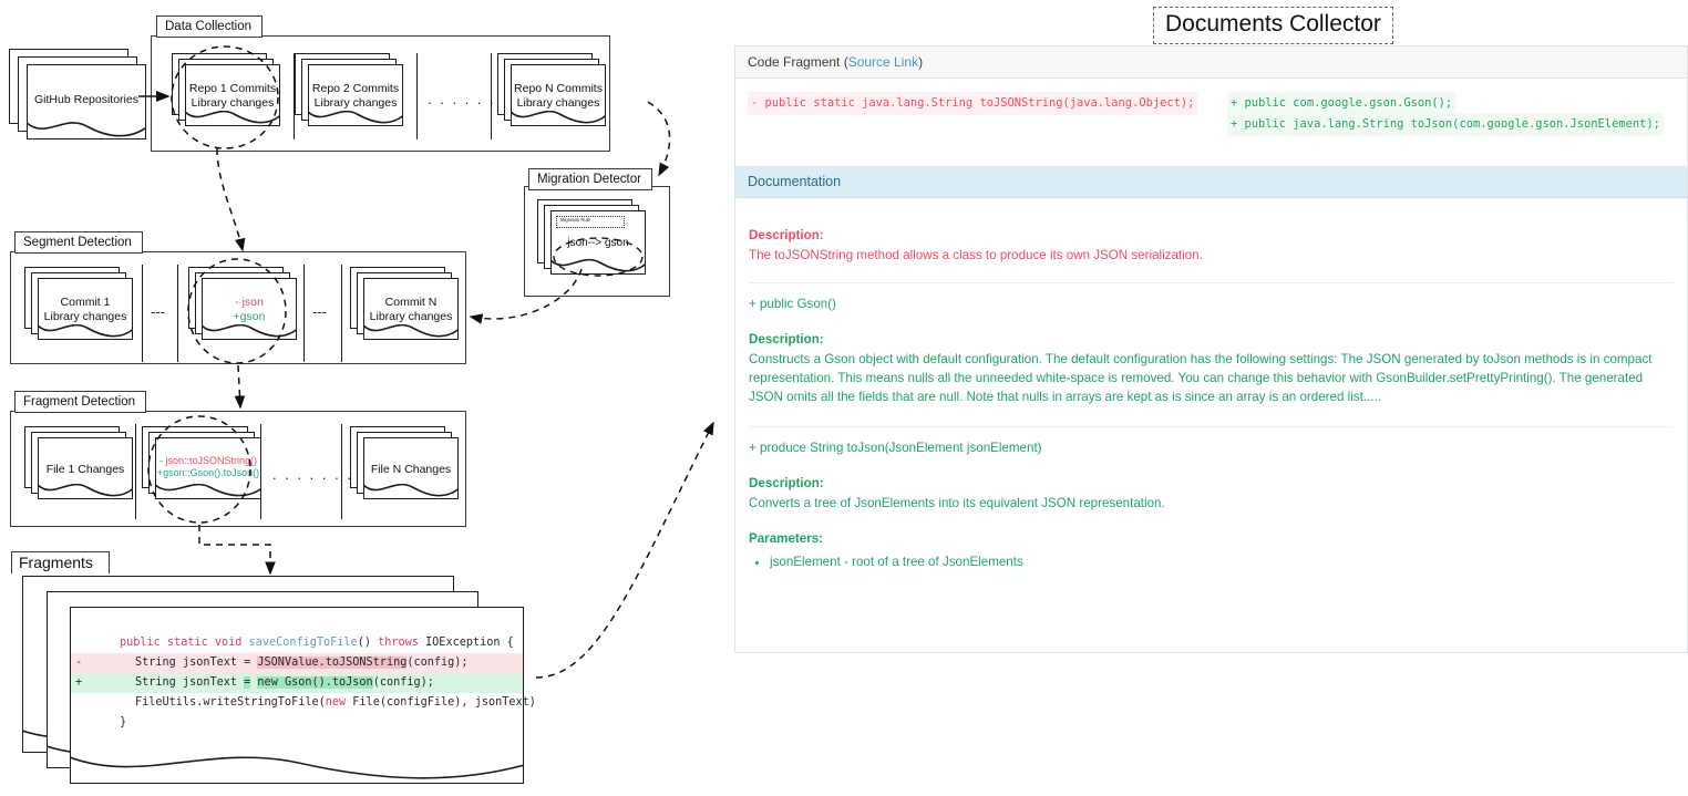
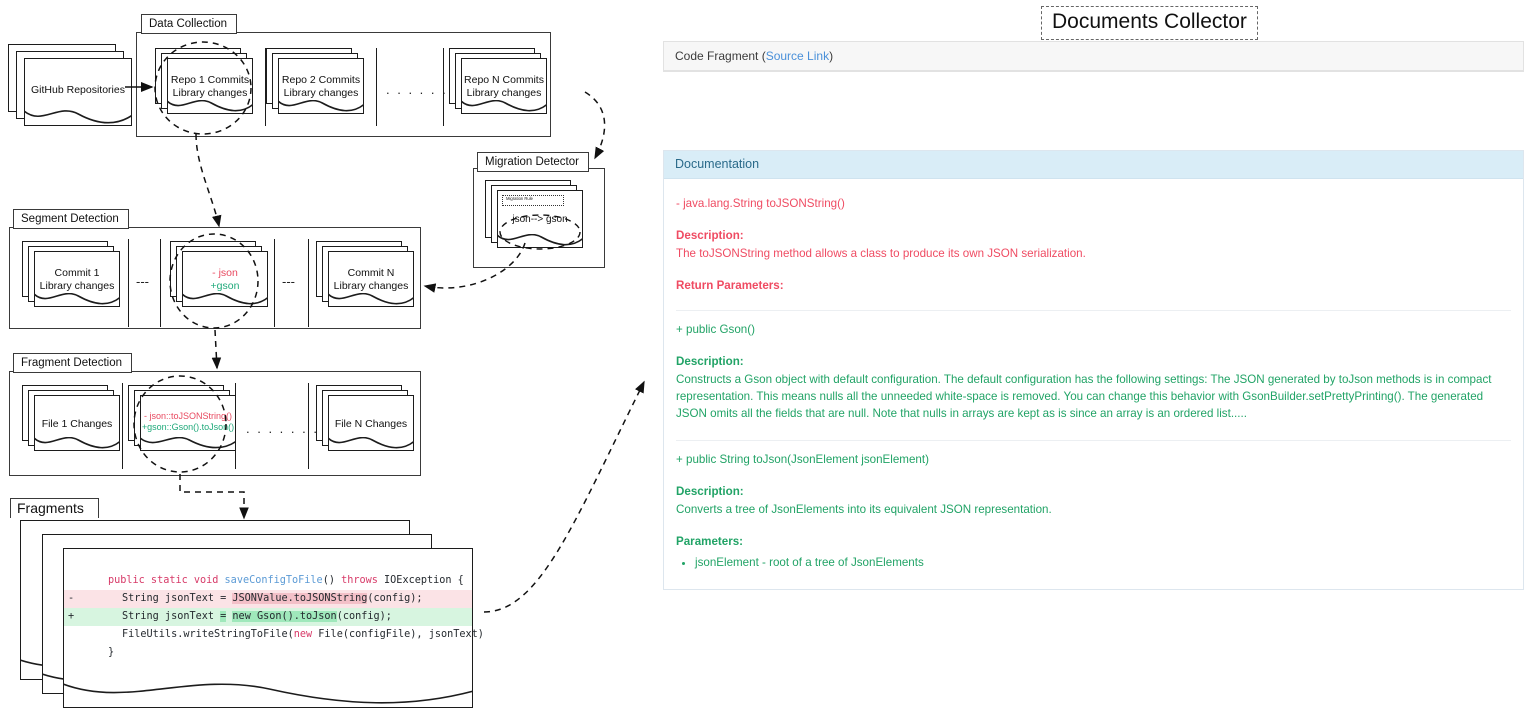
  GitHub Repositories
  Data Collection
  Repo 1 Commits
  Library changes
  Repo 2 Commits
  Library changes
  . . . . . .
  Repo N Commits
  Library changes
  Migration Detector
  son--> gson
  Segment Detection
  Commit 1
  Library changes
  ---
  - json
  +gson
  ---
  Commit N
  Library changes
  Fragment Detection
  File 1 Changes
  - json::toJSONString()
  +gson::Gson().toJso()
  . . . . . .
  File N Changes
  Fragments
  public static void saveConfigToFile() throws IOException {
  -
  String jsonText = JSONValue.toJSONString(config);
  +
  String jsonText = new Gson().toJson(config);
  FileUtils.writeStringToFile(new File(configFile), jsonText)
  }
  Documents Collector
  Code Fragment (Source Link)
- - public static java.lang.String toJSONString(java.lang.Object);
- + public com.google.gson.Gson();
- + public java.lang.String toJson(com.google.gson.JsonElement);
  Documentation
+ - java.lang.String toJSONString()
  Description:
  The toJSONString method allows a class to produce its own JSON serialization.
+ Return Parameters:
  + public Gson()
  Description:
  Constructs a Gson object with default configuration. The default configuration has the following settings: The JSON generated by toJson methods is in compact representation. This means nulls all the unneeded white-space is removed. You can change this behavior with GsonBuilder.setPrettyPrinting(). The generated JSON omits all the fields that are null. Note that nulls in arrays are kept as is since an array is an ordered list.....
- + produce String toJson(JsonElement jsonElement)
+ + public String toJson(JsonElement jsonElement)
  Description:
  Converts a tree of JsonElements into its equivalent JSON representation.
  Parameters:
  jsonElement - root of a tree of JsonElements
